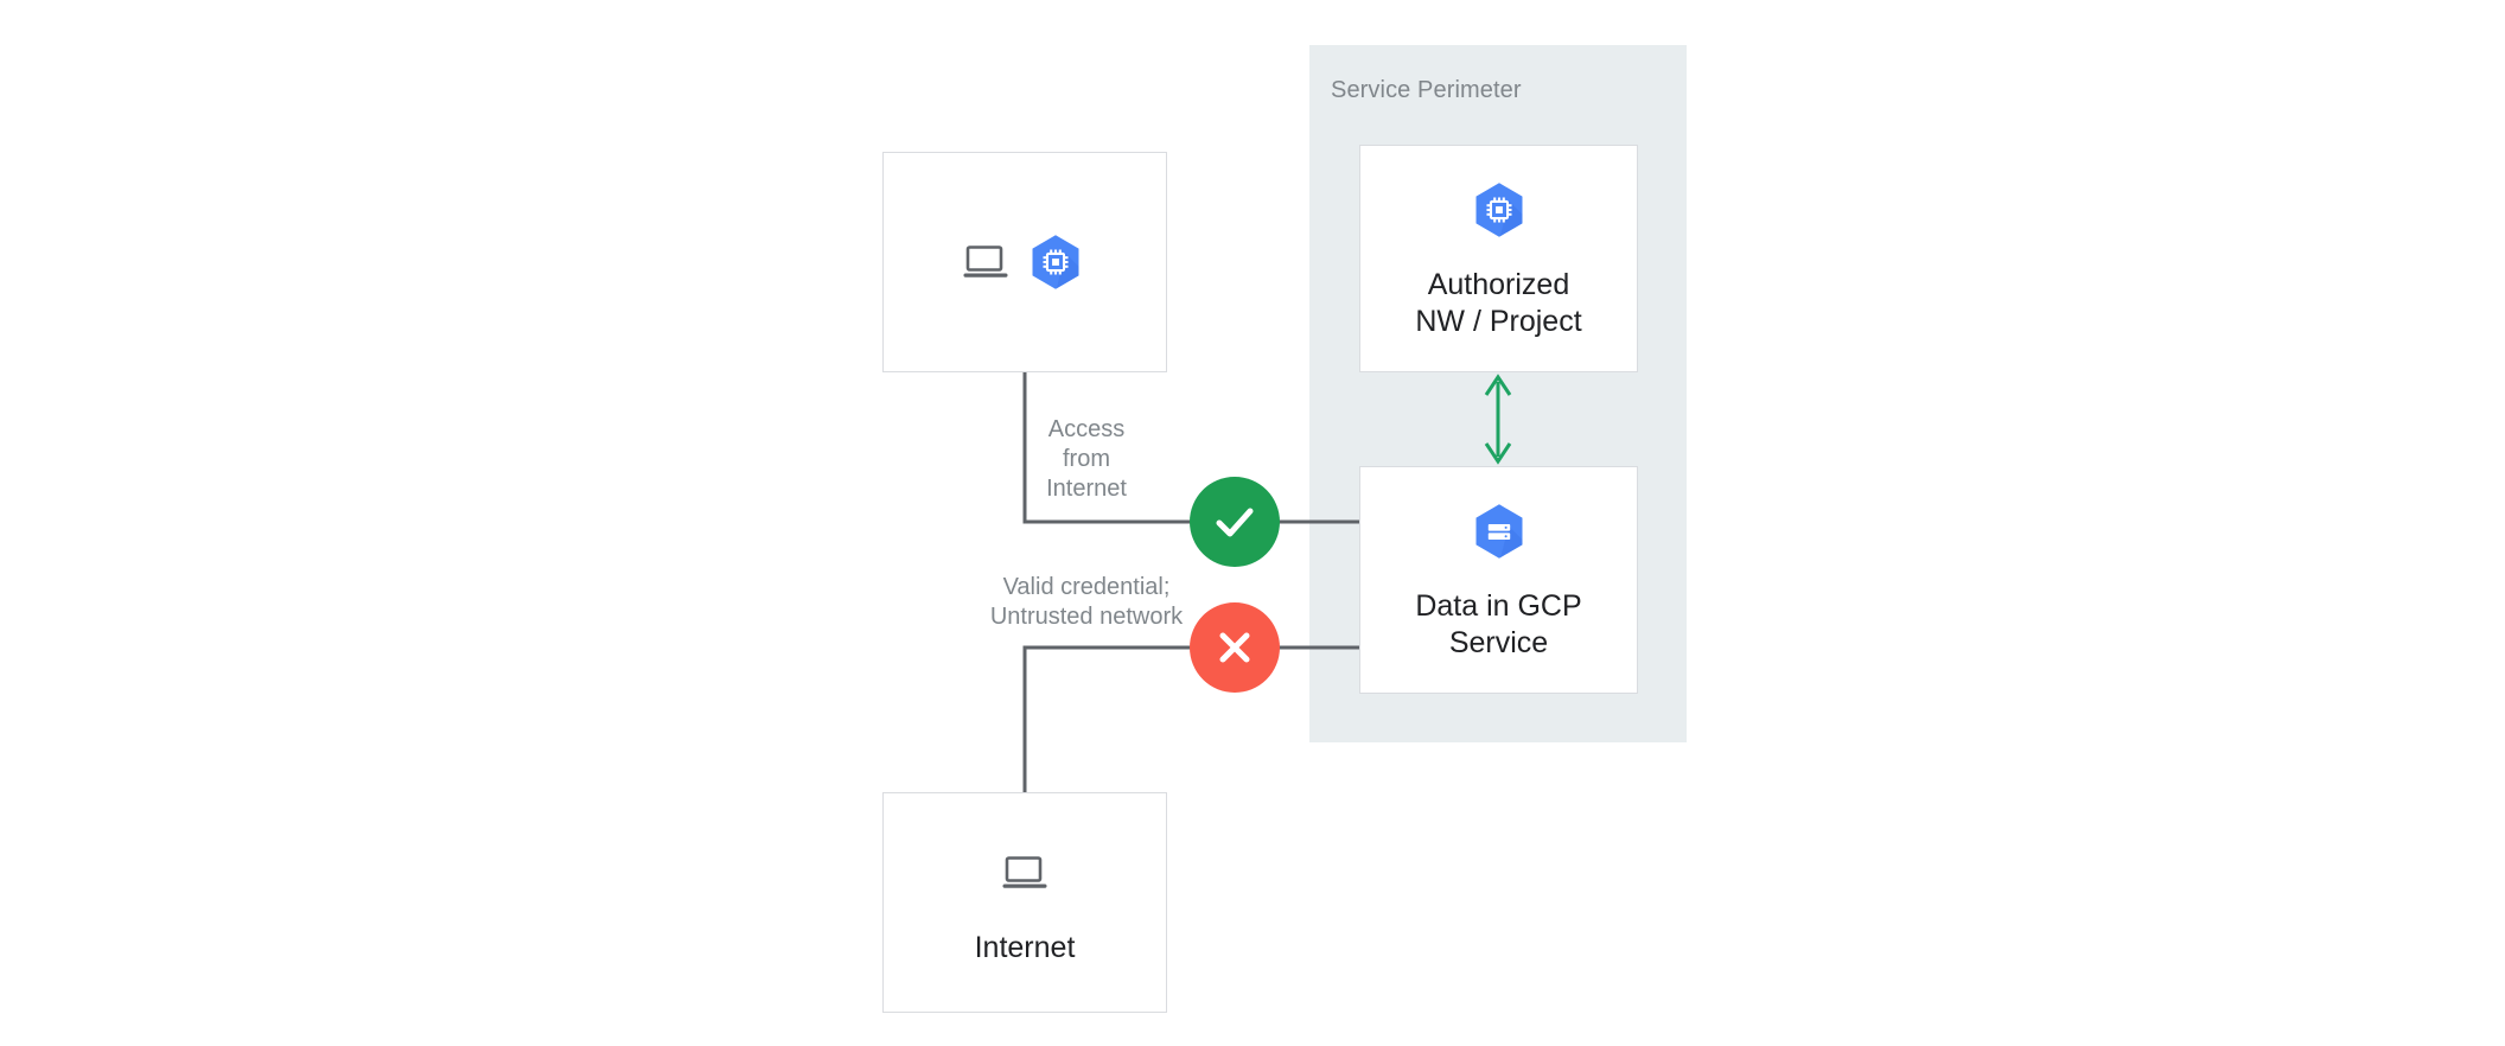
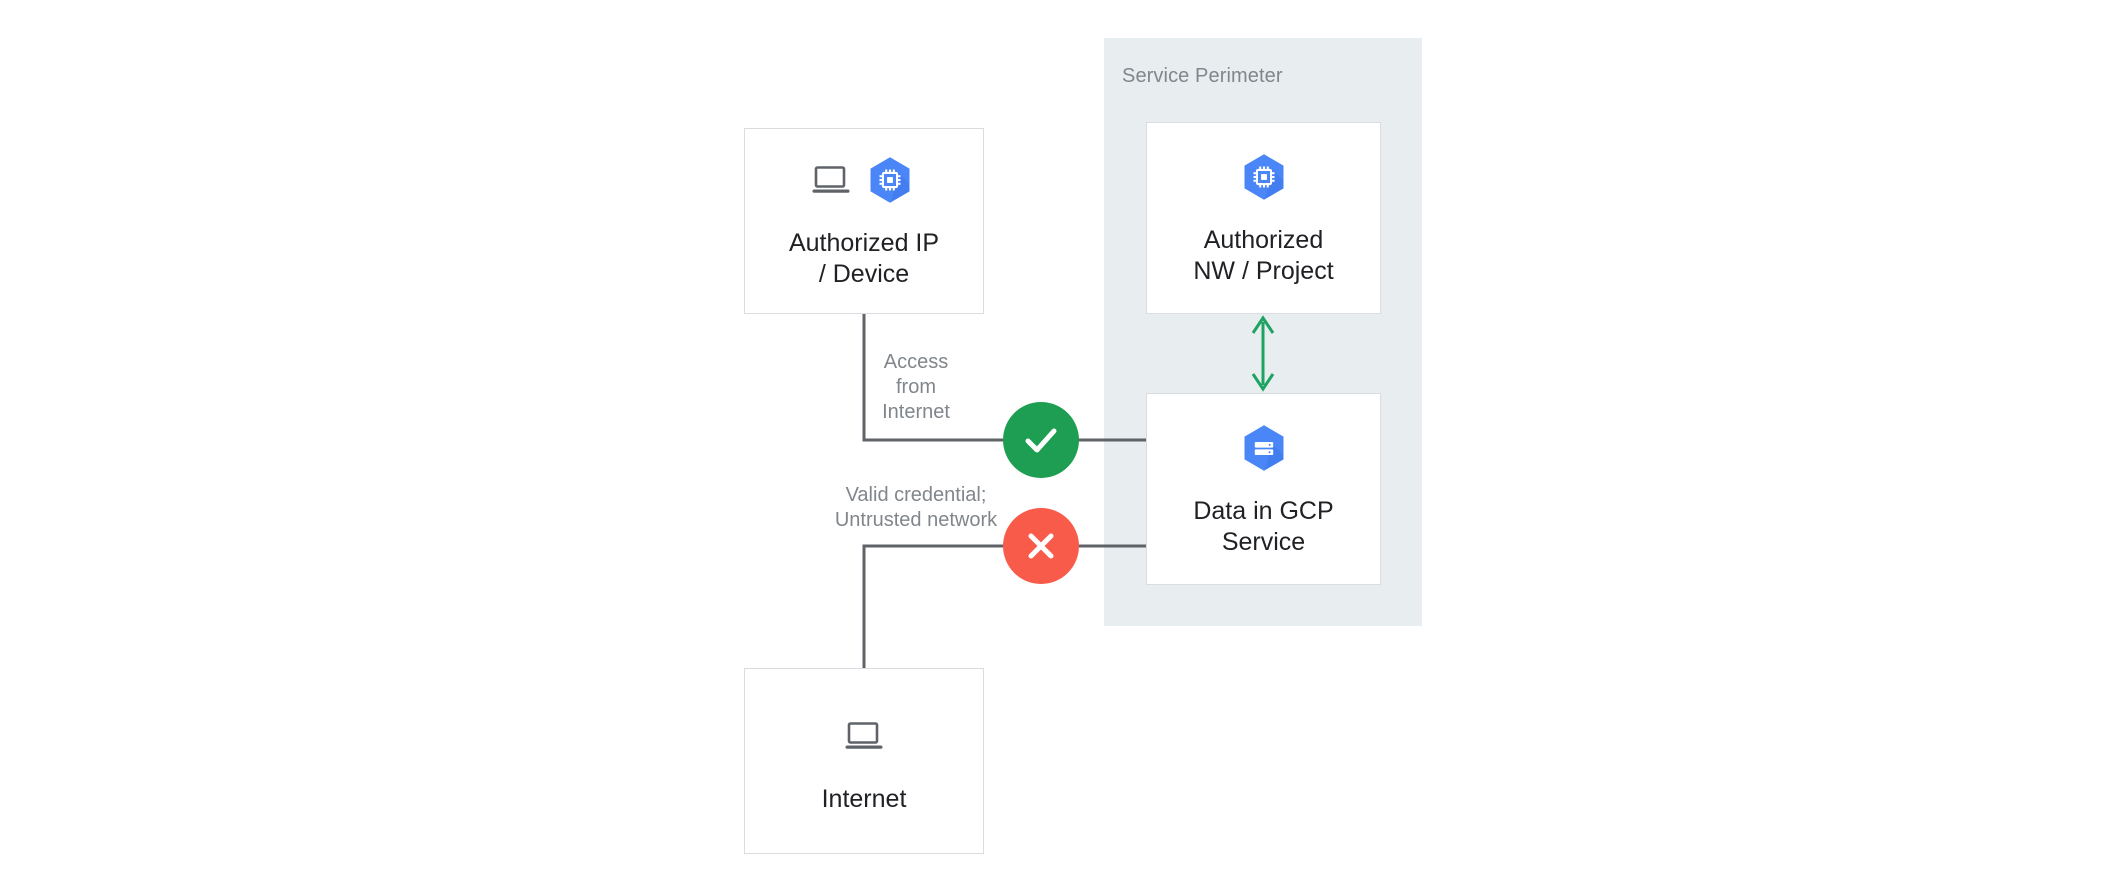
  Service Perimeter
+ Authorized IP
+ / Device
  Authorized
  NW / Project
  Data in GCP
  Service
  Internet
  Access
  from
  Internet
  Valid credential;
  Untrusted network
